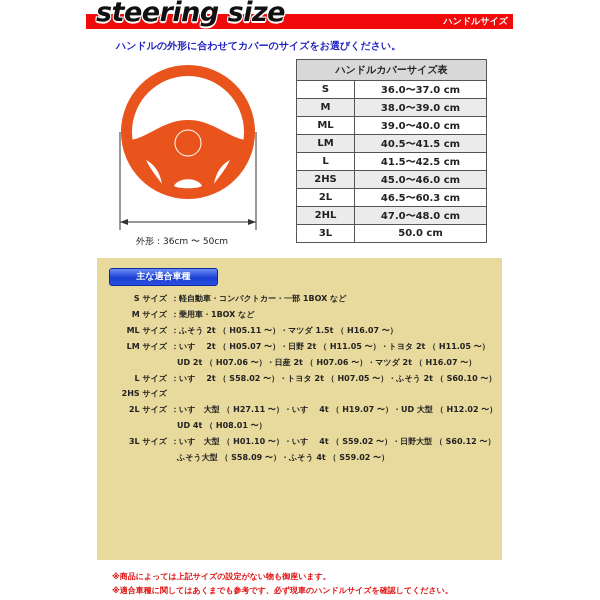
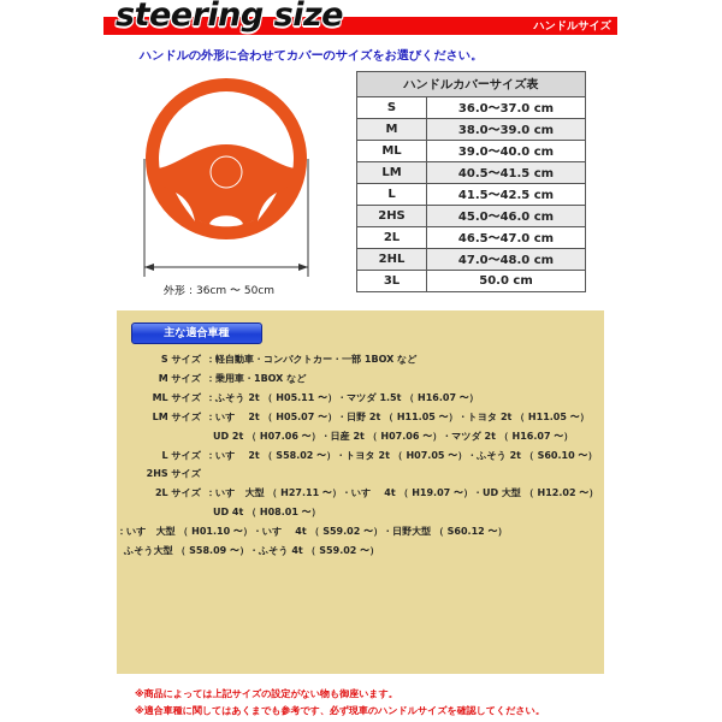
  steering size
  ハンドルサイズ
  ハンドルの外形に合わせてカバーのサイズをお選びください。
  外形：36cm 〜 50cm
  ハンドルカバーサイズ表
  S	36.0〜37.0 cm
  M	38.0〜39.0 cm
  ML	39.0〜40.0 cm
  LM	40.5〜41.5 cm
  L	41.5〜42.5 cm
  2HS	45.0〜46.0 cm
- 2L	46.5〜60.3 cm
+ 2L	46.5〜47.0 cm
  2HL	47.0〜48.0 cm
  3L	50.0 cm
  主な適合車種
  S サイズ
  ：軽自動車・コンパクトカー・一部 1BOX など
  M サイズ
  ：乗用車・1BOX など
  ML サイズ
  ：ふそう 2t （ H05.11 〜）・マツダ 1.5t （ H16.07 〜）
  LM サイズ
  ：いすゞ 2t （ H05.07 〜）・日野 2t （ H11.05 〜）・トヨタ 2t （ H11.05 〜）
  UD 2t （ H07.06 〜）・日産 2t （ H07.06 〜）・マツダ 2t （ H16.07 〜）
  L サイズ
  ：いすゞ 2t （ S58.02 〜）・トヨタ 2t （ H07.05 〜）・ふそう 2t （ S60.10 〜）
  2HS サイズ
  2L サイズ
  ：いすゞ大型 （ H27.11 〜）・いすゞ 4t （ H19.07 〜）・UD 大型 （ H12.02 〜）
  UD 4t （ H08.01 〜）
- 3L サイズ
  ：いすゞ大型 （ H01.10 〜）・いすゞ 4t （ S59.02 〜）・日野大型 （ S60.12 〜）
  ふそう大型 （ S58.09 〜）・ふそう 4t （ S59.02 〜）
  ※商品によっては上記サイズの設定がない物も御座います。
  ※適合車種に関してはあくまでも参考です、必ず現車のハンドルサイズを確認してください。
